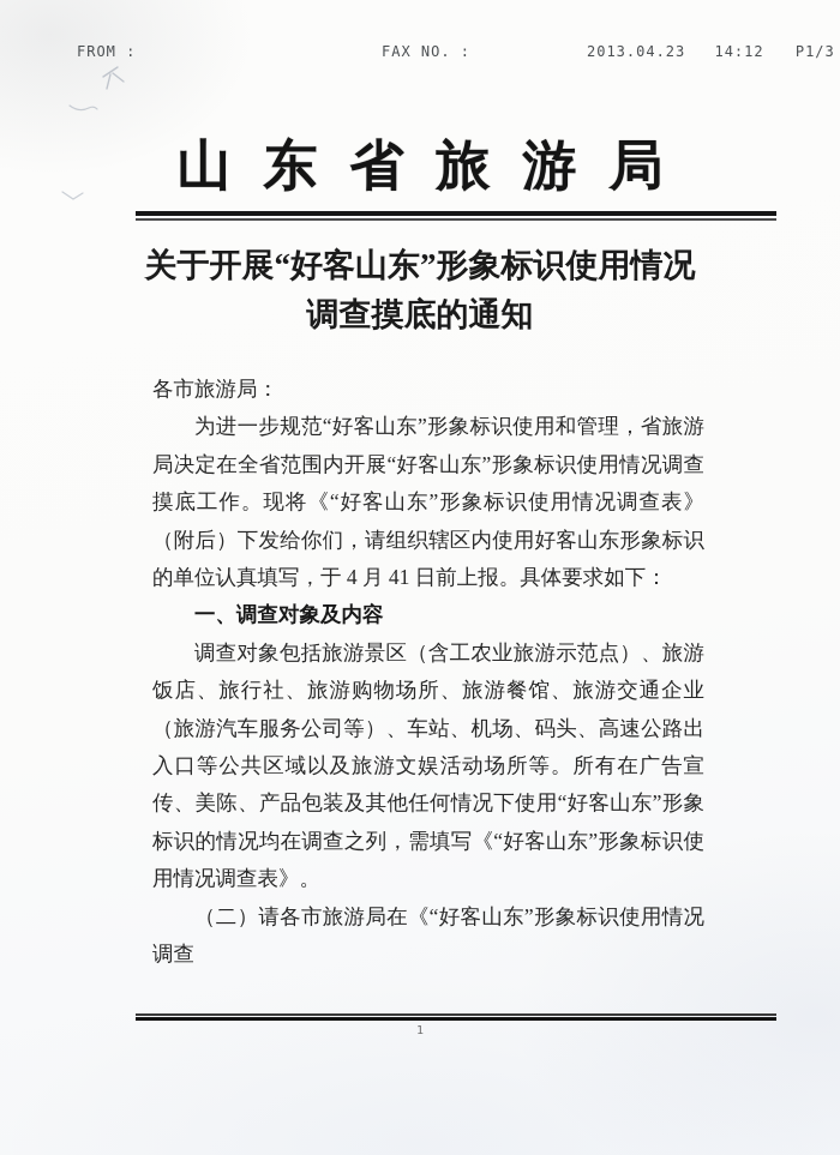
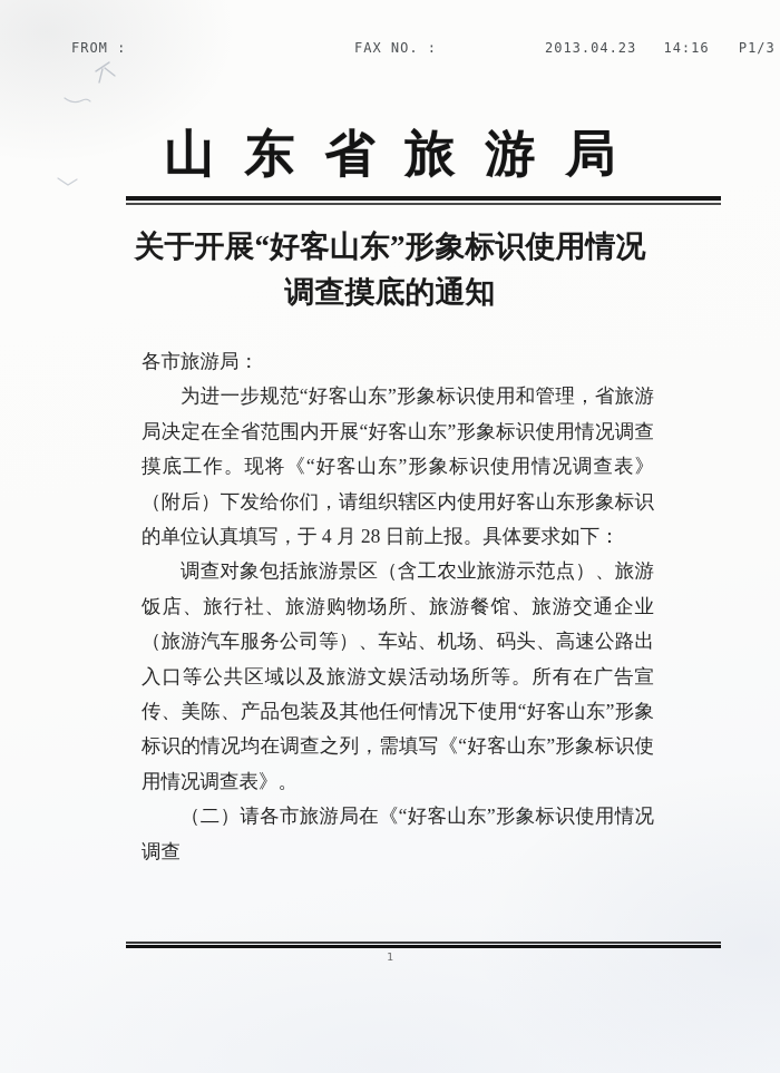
  FROM :
  FAX NO. :
- 2013.04.23 14:12 P1/3
+ 2013.04.23 14:16 P1/3
  山东省旅游局
  关于开展“好客山东”形象标识使用情况
  调查摸底的通知
  各市旅游局：
- 为进一步规范“好客山东”形象标识使用和管理，省旅游局决定在全省范围内开展“好客山东”形象标识使用情况调查摸底工作。现将《“好客山东”形象标识使用情况调查表》（附后）下发给你们，请组织辖区内使用好客山东形象标识的单位认真填写，于 4 月 41 日前上报。具体要求如下：
+ 为进一步规范“好客山东”形象标识使用和管理，省旅游局决定在全省范围内开展“好客山东”形象标识使用情况调查摸底工作。现将《“好客山东”形象标识使用情况调查表》（附后）下发给你们，请组织辖区内使用好客山东形象标识的单位认真填写，于 4 月 28 日前上报。具体要求如下：
- 一、调查对象及内容
  调查对象包括旅游景区（含工农业旅游示范点）、旅游饭店、旅行社、旅游购物场所、旅游餐馆、旅游交通企业（旅游汽车服务公司等）、车站、机场、码头、高速公路出入口等公共区域以及旅游文娱活动场所等。所有在广告宣传、美陈、产品包装及其他任何情况下使用“好客山东”形象标识的情况均在调查之列，需填写《“好客山东”形象标识使用情况调查表》。
  （二）请各市旅游局在《“好客山东”形象标识使用情况调查
  1
